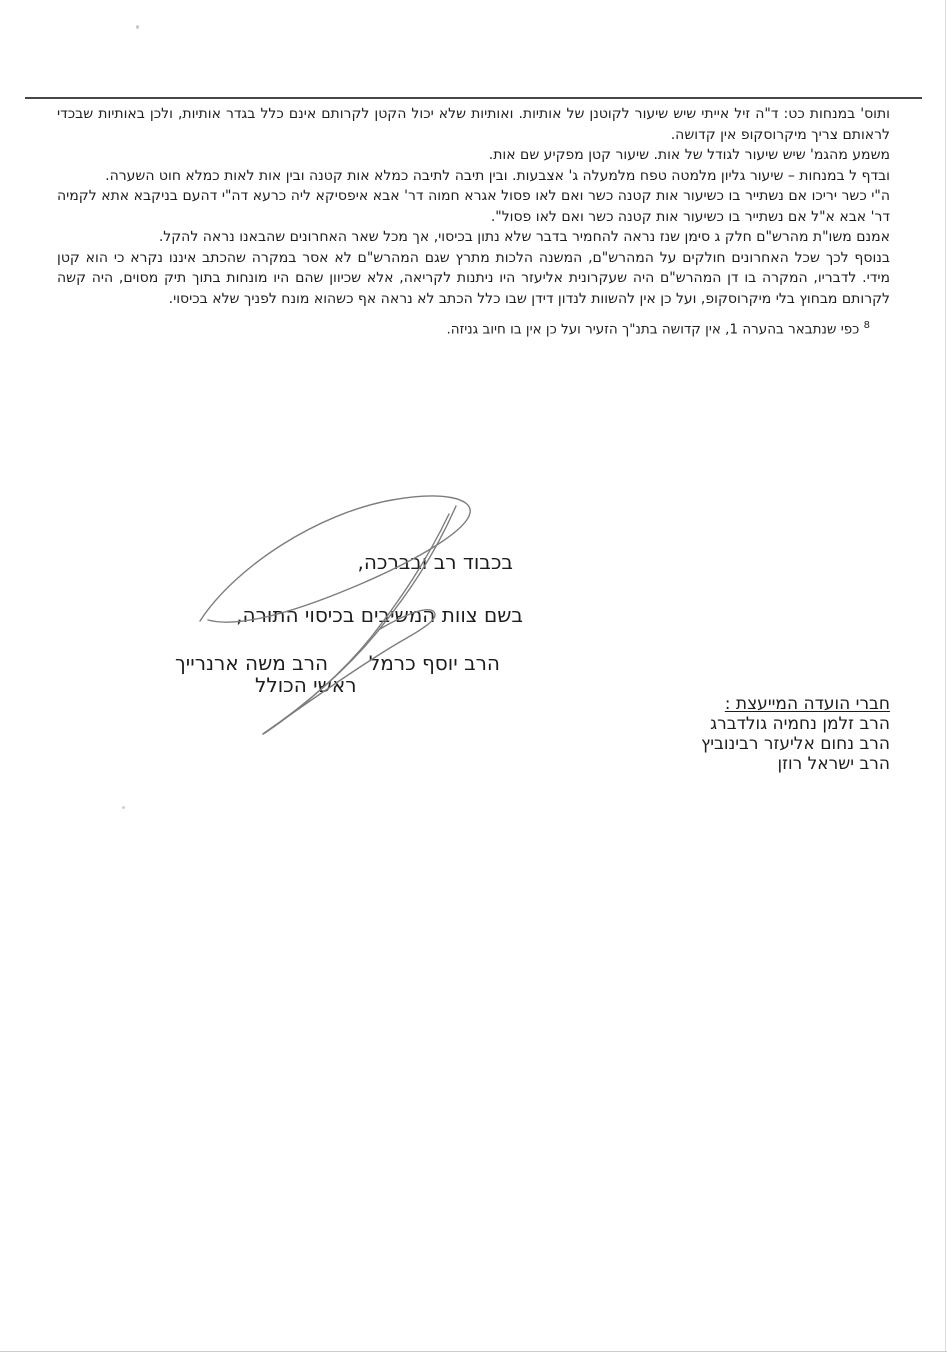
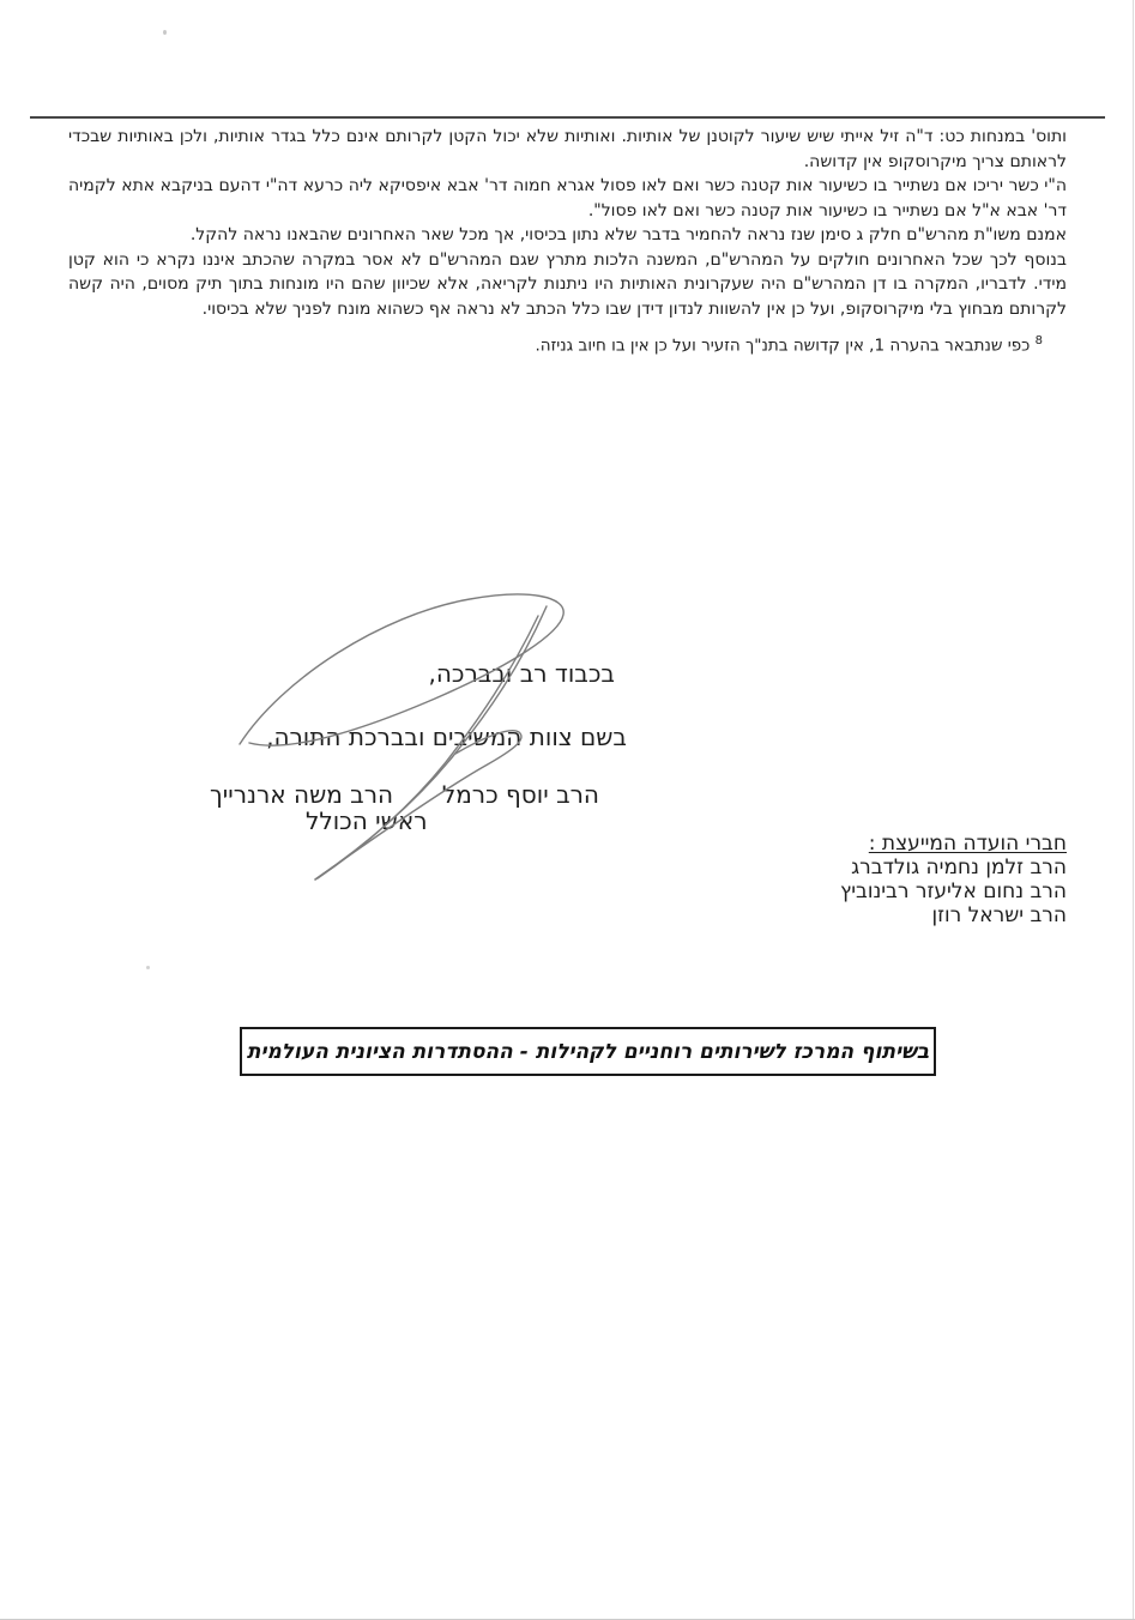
  ותוס' במנחות כט: ד"ה זיל אייתי שיש שיעור לקוטנן של אותיות. ואותיות שלא יכול הקטן לקרותם אינם כלל בגדר אותיות, ולכן באותיות שבכדי לראותם צריך מיקרוסקופ אין קדושה.
- משמע מהגמ' שיש שיעור לגודל של אות. שיעור קטן מפקיע שם אות.
- ובדף ל במנחות – שיעור גליון מלמטה טפח מלמעלה ג' אצבעות. ובין תיבה לתיבה כמלא אות קטנה ובין אות לאות כמלא חוט השערה.
  ה"י כשר יריכו אם נשתייר בו כשיעור אות קטנה כשר ואם לאו פסול אגרא חמוה דר' אבא איפסיקא ליה כרעא דה"י דהעם בניקבא אתא לקמיה דר' אבא א"ל אם נשתייר בו כשיעור אות קטנה כשר ואם לאו פסול".
  אמנם משו"ת מהרש"ם חלק ג סימן שנז נראה להחמיר בדבר שלא נתון בכיסוי, אך מכל שאר האחרונים שהבאנו נראה להקל.
- בנוסף לכך שכל האחרונים חולקים על המהרש"ם, המשנה הלכות מתרץ שגם המהרש"ם לא אסר במקרה שהכתב איננו נקרא כי הוא קטן מידי. לדבריו, המקרה בו דן המהרש"ם היה שעקרונית אליעזר היו ניתנות לקריאה, אלא שכיוון שהם היו מונחות בתוך תיק מסוים, היה קשה לקרותם מבחוץ בלי מיקרוסקופ, ועל כן אין להשוות לנדון דידן שבו כלל הכתב לא נראה אף כשהוא מונח לפניך שלא בכיסוי.
+ בנוסף לכך שכל האחרונים חולקים על המהרש"ם, המשנה הלכות מתרץ שגם המהרש"ם לא אסר במקרה שהכתב איננו נקרא כי הוא קטן מידי. לדבריו, המקרה בו דן המהרש"ם היה שעקרונית האותיות היו ניתנות לקריאה, אלא שכיוון שהם היו מונחות בתוך תיק מסוים, היה קשה לקרותם מבחוץ בלי מיקרוסקופ, ועל כן אין להשוות לנדון דידן שבו כלל הכתב לא נראה אף כשהוא מונח לפניך שלא בכיסוי.
  8 כפי שנתבאר בהערה 1, אין קדושה בתנ"ך הזעיר ועל כן אין בו חיוב גניזה.
  בכבוד רב ובברכה,
- בשם צוות המשיבים בכיסוי התורה,
+ בשם צוות המשיבים ובברכת התורה,
  הרב יוסף כרמל
  הרב משה ארנרייך
  ראשי הכולל
  חברי הועדה המייעצת :
  הרב זלמן נחמיה גולדברג
  הרב נחום אליעזר רבינוביץ
  הרב ישראל רוזן
+ בשיתוף המרכז לשירותים רוחניים לקהילות - ההסתדרות הציונית העולמית
